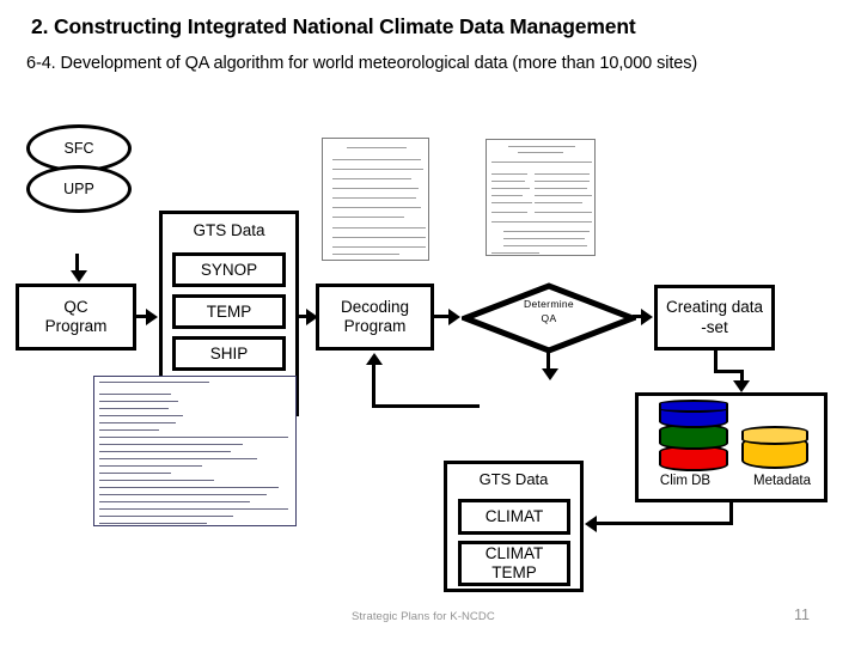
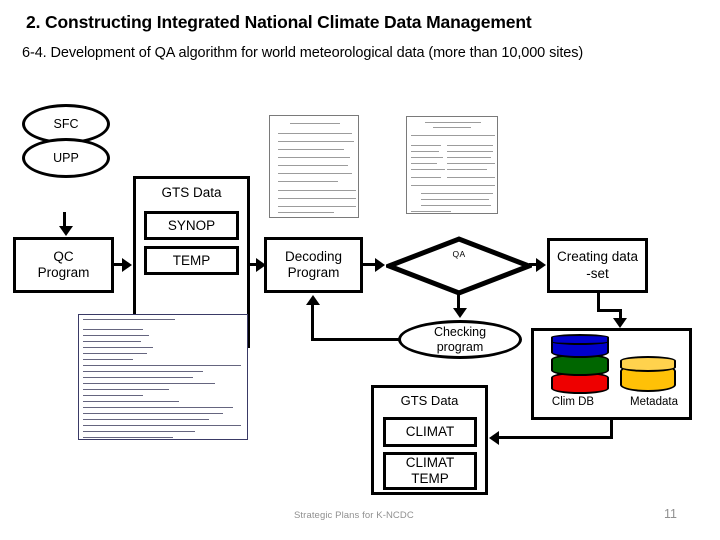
  2. Constructing Integrated National Climate Data Management
  6-4. Development of QA algorithm for world meteorological data (more than 10,000 sites)
  SFC
  UPP
  QC
  Program
  GTS Data
  SYNOP
  TEMP
- SHIP
  Decoding
  Program
- Determine
  QA
  Creating data
  -set
+ Checking
+ program
  Clim DB
  Metadata
  GTS Data
  CLIMAT
  CLIMAT
  TEMP
  Strategic Plans for K-NCDC
  11
